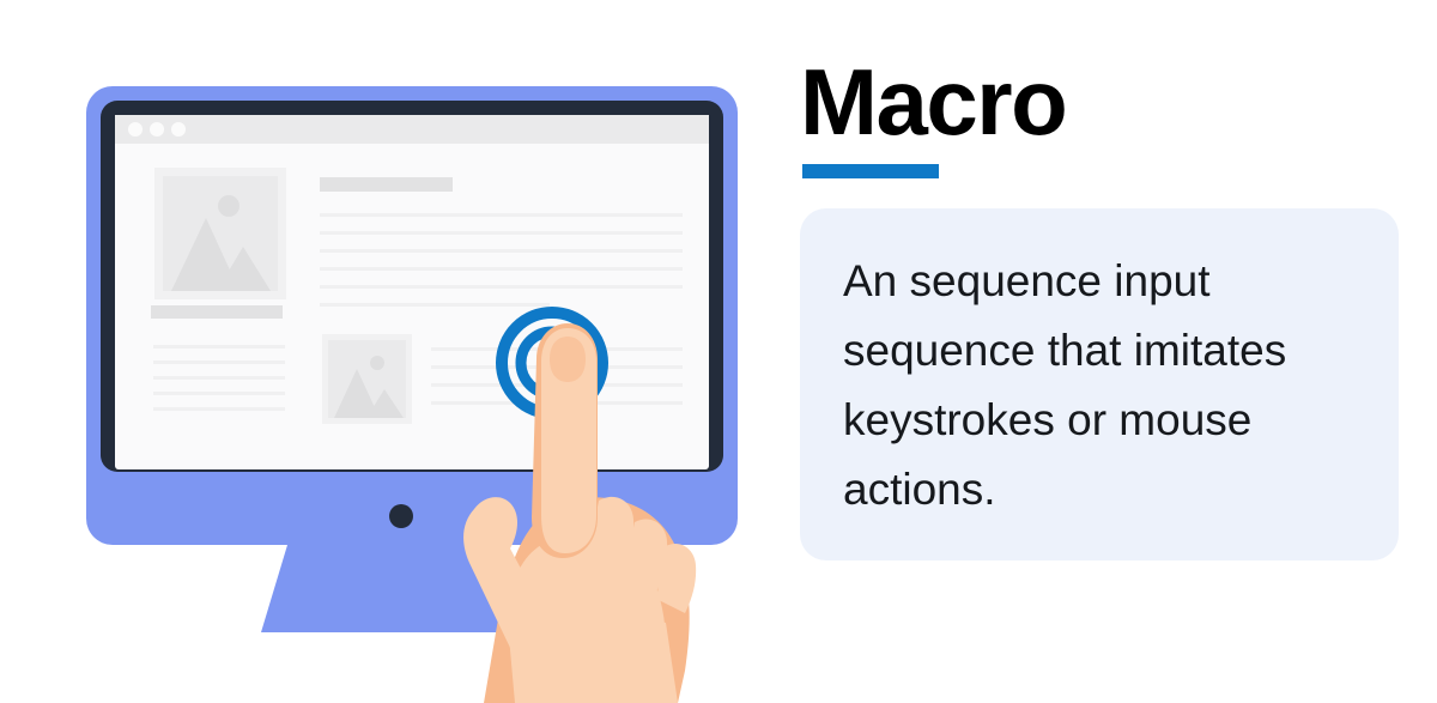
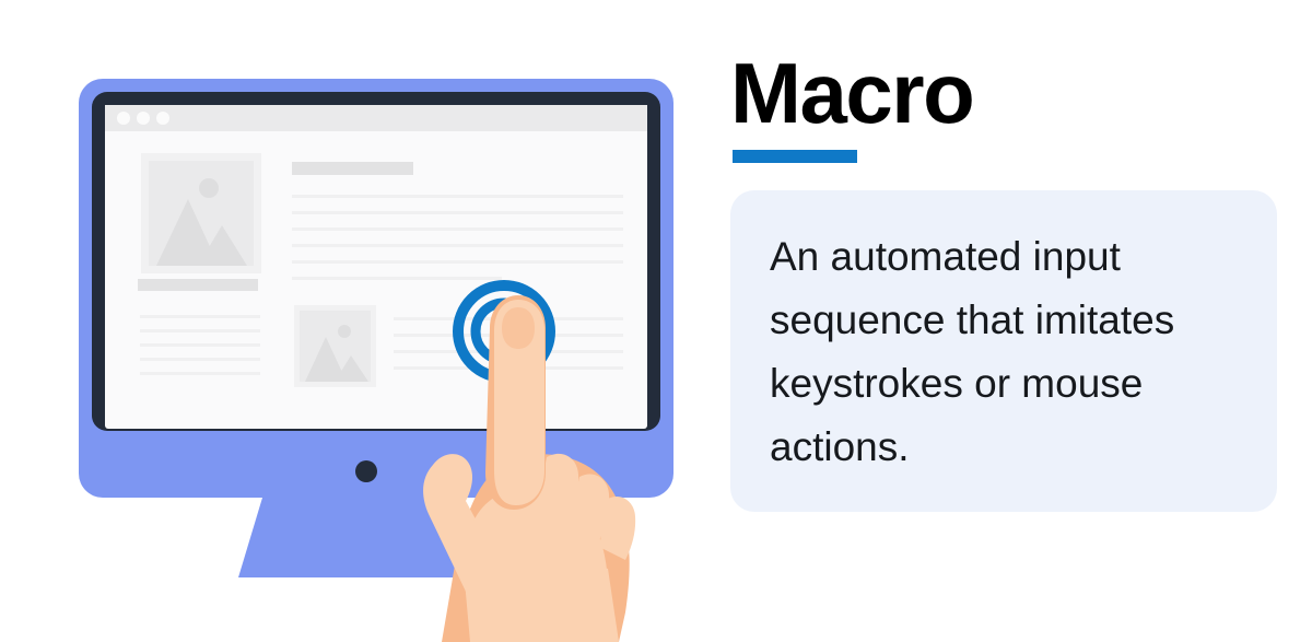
  Macro
- An sequence input sequence that imitates keystrokes or mouse actions.
+ An automated input sequence that imitates keystrokes or mouse actions.
